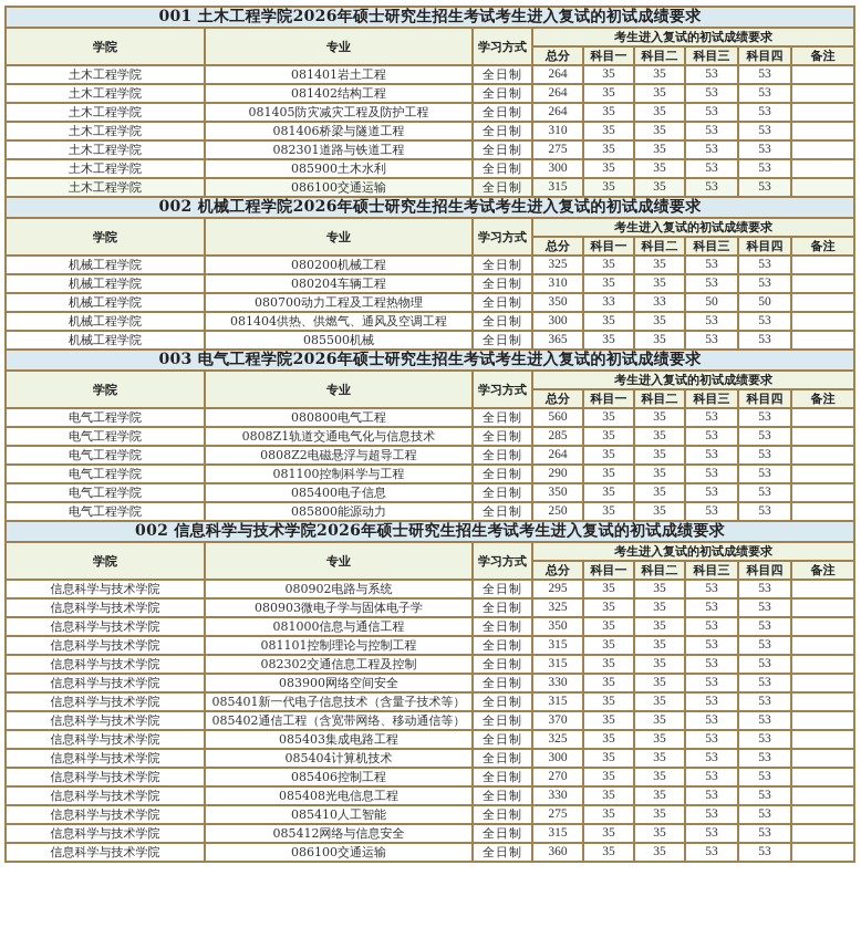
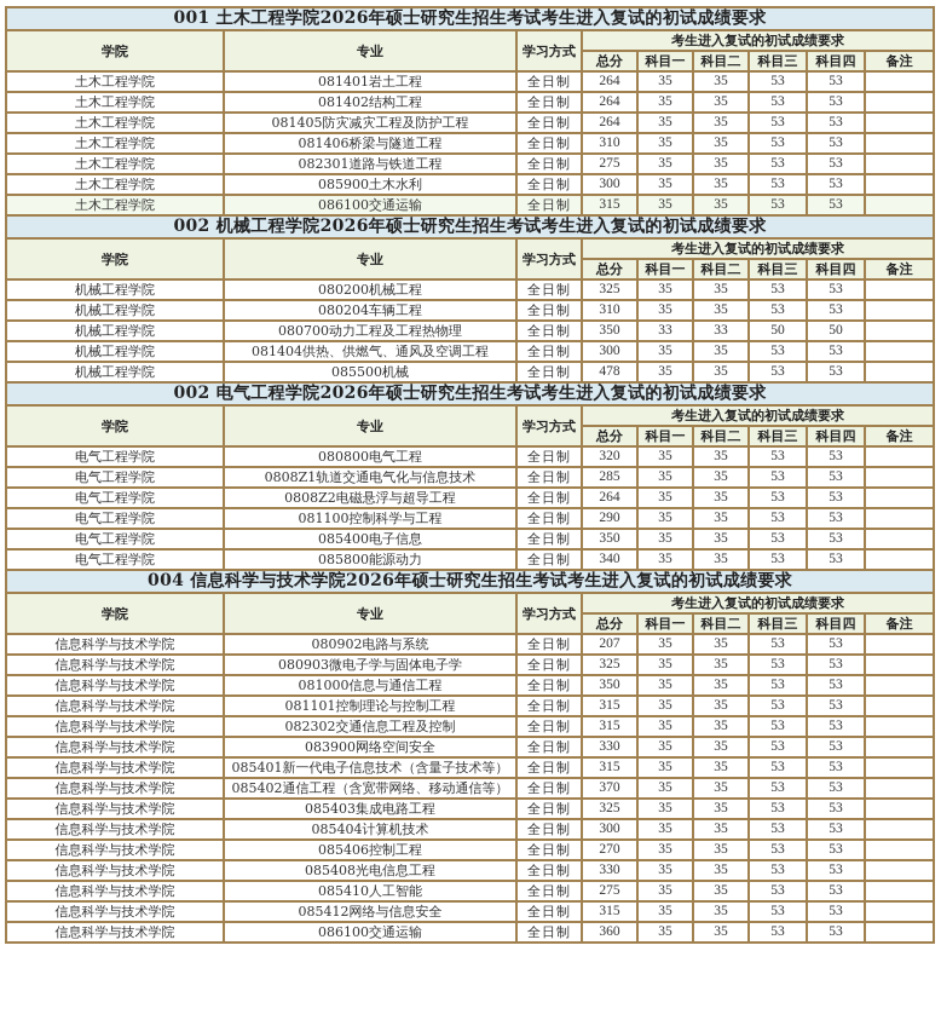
  001 土木工程学院2026年硕士研究生招生考试考生进入复试的初试成绩要求
  学院	专业	学习方式	考生进入复试的初试成绩要求
  总分	科目一	科目二	科目三	科目四	备注
  土木工程学院	081401岩土工程	全日制	264	35	35	53	53
  土木工程学院	081402结构工程	全日制	264	35	35	53	53
  土木工程学院	081405防灾减灾工程及防护工程	全日制	264	35	35	53	53
  土木工程学院	081406桥梁与隧道工程	全日制	310	35	35	53	53
  土木工程学院	082301道路与铁道工程	全日制	275	35	35	53	53
  土木工程学院	085900土木水利	全日制	300	35	35	53	53
  土木工程学院	086100交通运输	全日制	315	35	35	53	53
  002 机械工程学院2026年硕士研究生招生考试考生进入复试的初试成绩要求
  学院	专业	学习方式	考生进入复试的初试成绩要求
  总分	科目一	科目二	科目三	科目四	备注
  机械工程学院	080200机械工程	全日制	325	35	35	53	53
  机械工程学院	080204车辆工程	全日制	310	35	35	53	53
  机械工程学院	080700动力工程及工程热物理	全日制	350	33	33	50	50
  机械工程学院	081404供热、供燃气、通风及空调工程	全日制	300	35	35	53	53
- 机械工程学院	085500机械	全日制	365	35	35	53	53
+ 机械工程学院	085500机械	全日制	478	35	35	53	53
- 003 电气工程学院2026年硕士研究生招生考试考生进入复试的初试成绩要求
+ 002 电气工程学院2026年硕士研究生招生考试考生进入复试的初试成绩要求
  学院	专业	学习方式	考生进入复试的初试成绩要求
  总分	科目一	科目二	科目三	科目四	备注
- 电气工程学院	080800电气工程	全日制	560	35	35	53	53
+ 电气工程学院	080800电气工程	全日制	320	35	35	53	53
  电气工程学院	0808Z1轨道交通电气化与信息技术	全日制	285	35	35	53	53
  电气工程学院	0808Z2电磁悬浮与超导工程	全日制	264	35	35	53	53
  电气工程学院	081100控制科学与工程	全日制	290	35	35	53	53
  电气工程学院	085400电子信息	全日制	350	35	35	53	53
- 电气工程学院	085800能源动力	全日制	250	35	35	53	53
+ 电气工程学院	085800能源动力	全日制	340	35	35	53	53
- 002 信息科学与技术学院2026年硕士研究生招生考试考生进入复试的初试成绩要求
+ 004 信息科学与技术学院2026年硕士研究生招生考试考生进入复试的初试成绩要求
  学院	专业	学习方式	考生进入复试的初试成绩要求
  总分	科目一	科目二	科目三	科目四	备注
- 信息科学与技术学院	080902电路与系统	全日制	295	35	35	53	53
+ 信息科学与技术学院	080902电路与系统	全日制	207	35	35	53	53
  信息科学与技术学院	080903微电子学与固体电子学	全日制	325	35	35	53	53
  信息科学与技术学院	081000信息与通信工程	全日制	350	35	35	53	53
  信息科学与技术学院	081101控制理论与控制工程	全日制	315	35	35	53	53
  信息科学与技术学院	082302交通信息工程及控制	全日制	315	35	35	53	53
  信息科学与技术学院	083900网络空间安全	全日制	330	35	35	53	53
  信息科学与技术学院	085401新一代电子信息技术（含量子技术等）	全日制	315	35	35	53	53
  信息科学与技术学院	085402通信工程（含宽带网络、移动通信等）	全日制	370	35	35	53	53
  信息科学与技术学院	085403集成电路工程	全日制	325	35	35	53	53
  信息科学与技术学院	085404计算机技术	全日制	300	35	35	53	53
  信息科学与技术学院	085406控制工程	全日制	270	35	35	53	53
  信息科学与技术学院	085408光电信息工程	全日制	330	35	35	53	53
  信息科学与技术学院	085410人工智能	全日制	275	35	35	53	53
  信息科学与技术学院	085412网络与信息安全	全日制	315	35	35	53	53
  信息科学与技术学院	086100交通运输	全日制	360	35	35	53	53
